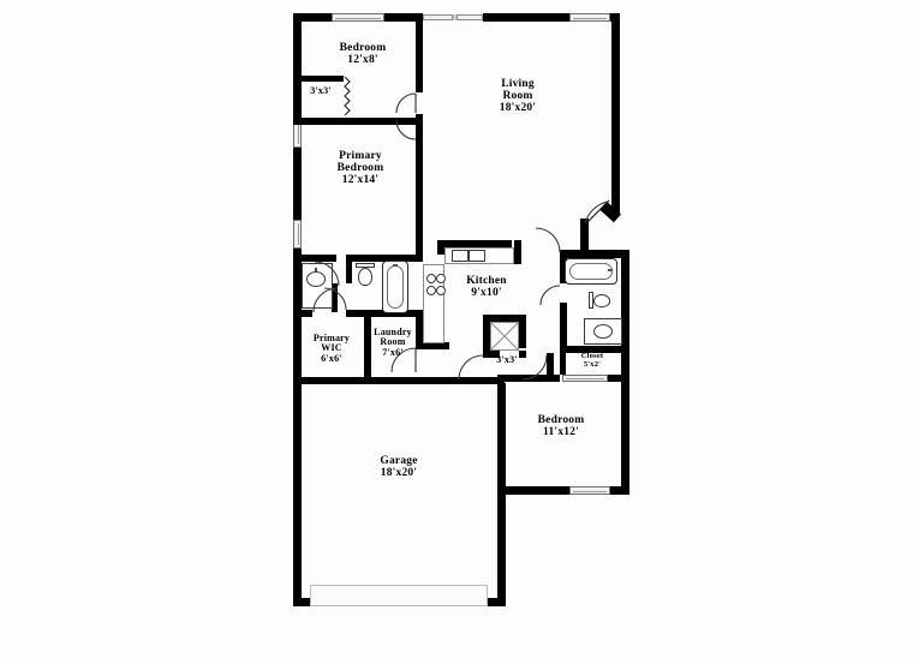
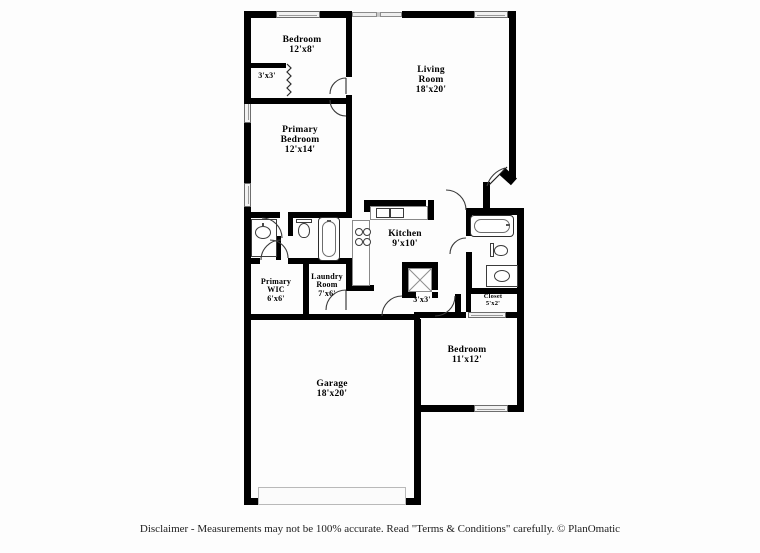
  Bedroom
  12'x8'
  3'x3'
  Living
  Room
  18'x20'
  Primary
  Bedroom
  12'x14'
  Primary
  WIC
  6'x6'
  Laundry
  Room
  7'x6'
  Kitchen
  9'x10'
  3'x3'
  Bedroom
  11'x12'
  Garage
  18'x20'
+ Disclaimer - Measurements may not be 100% accurate. Read "Terms & Conditions" carefully. © PlanOmatic
